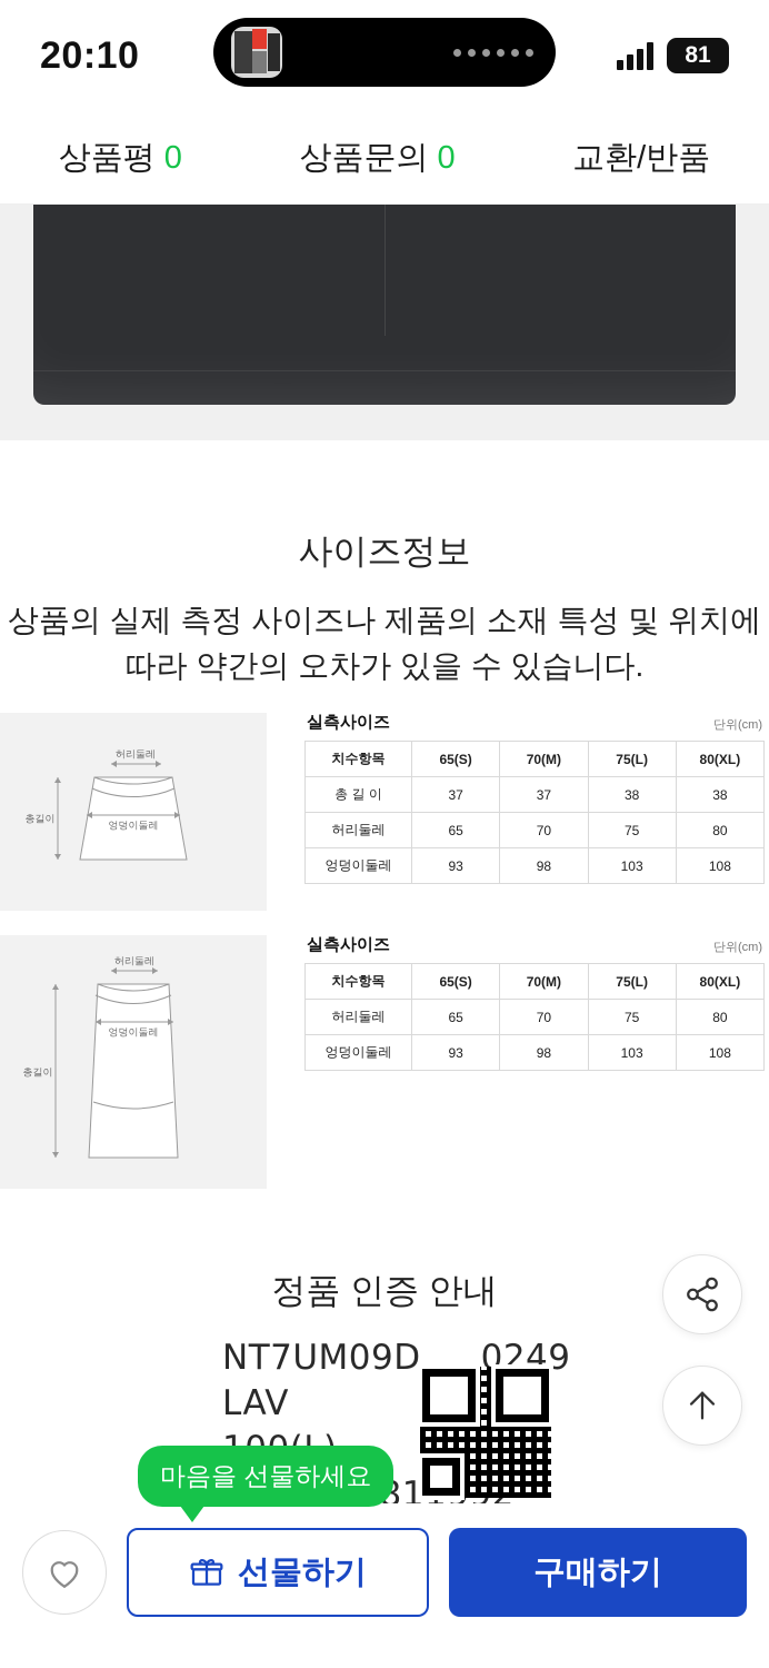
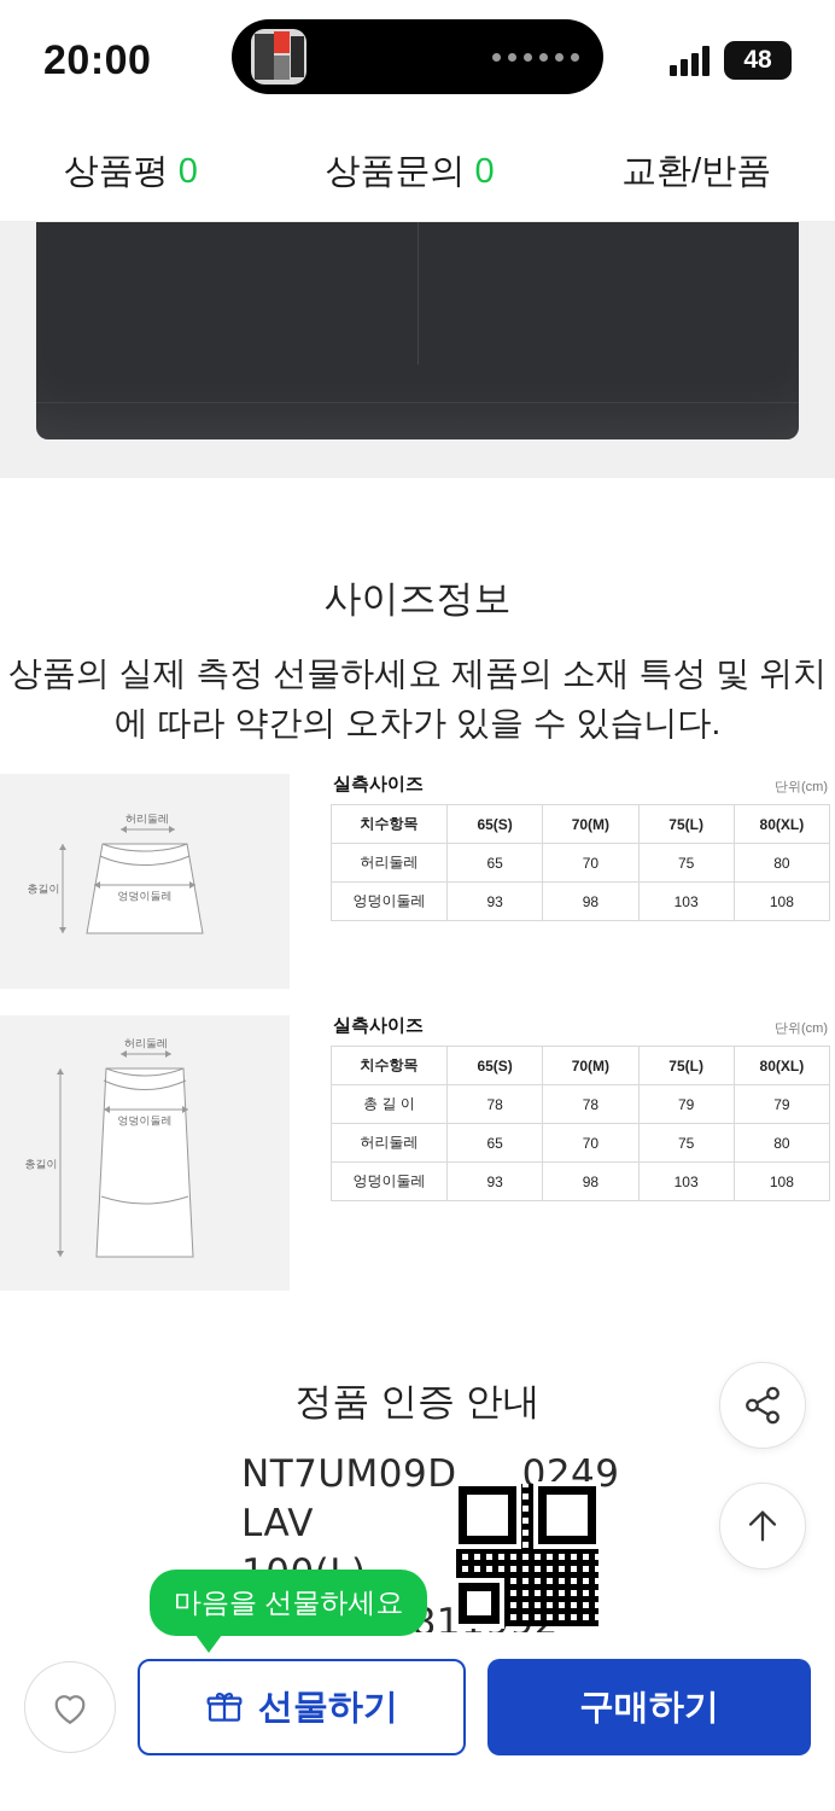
- 20:10
+ 20:00
- 81
+ 48
  상품평
  0
  상품문의
  0
  교환/반품
  사이즈정보
- 상품의 실제 측정 사이즈나 제품의 소재 특성 및 위치에 따라 약간의 오차가 있을 수 있습니다.
+ 상품의 실제 측정 선물하세요 제품의 소재 특성 및 위치에 따라 약간의 오차가 있을 수 있습니다.
  허리둘레
  엉덩이둘레
  총길이
  실측사이즈
  단위(cm)
  치수항목	65(S)	70(M)	75(L)	80(XL)
- 총 길 이	37	37	38	38
  허리둘레	65	70	75	80
  엉덩이둘레	93	98	103	108
  허리둘레
  엉덩이둘레
  총길이
  실측사이즈
  단위(cm)
  치수항목	65(S)	70(M)	75(L)	80(XL)
+ 총 길 이	78	78	79	79
  허리둘레	65	70	75	80
  엉덩이둘레	93	98	103	108
  정품 인증 안내
  NT7UM09D
  0249
  LAV
  마음을 선물하세요
  선물하기
  구매하기
